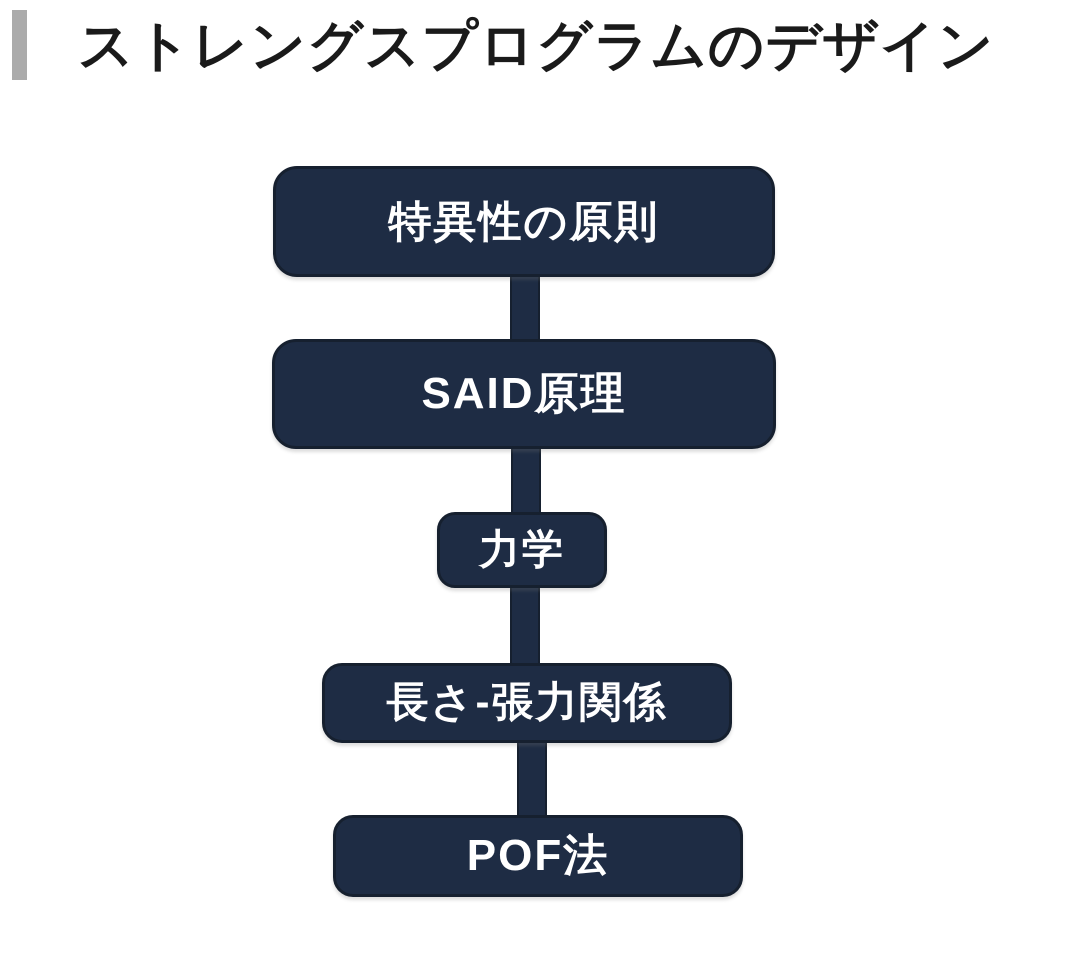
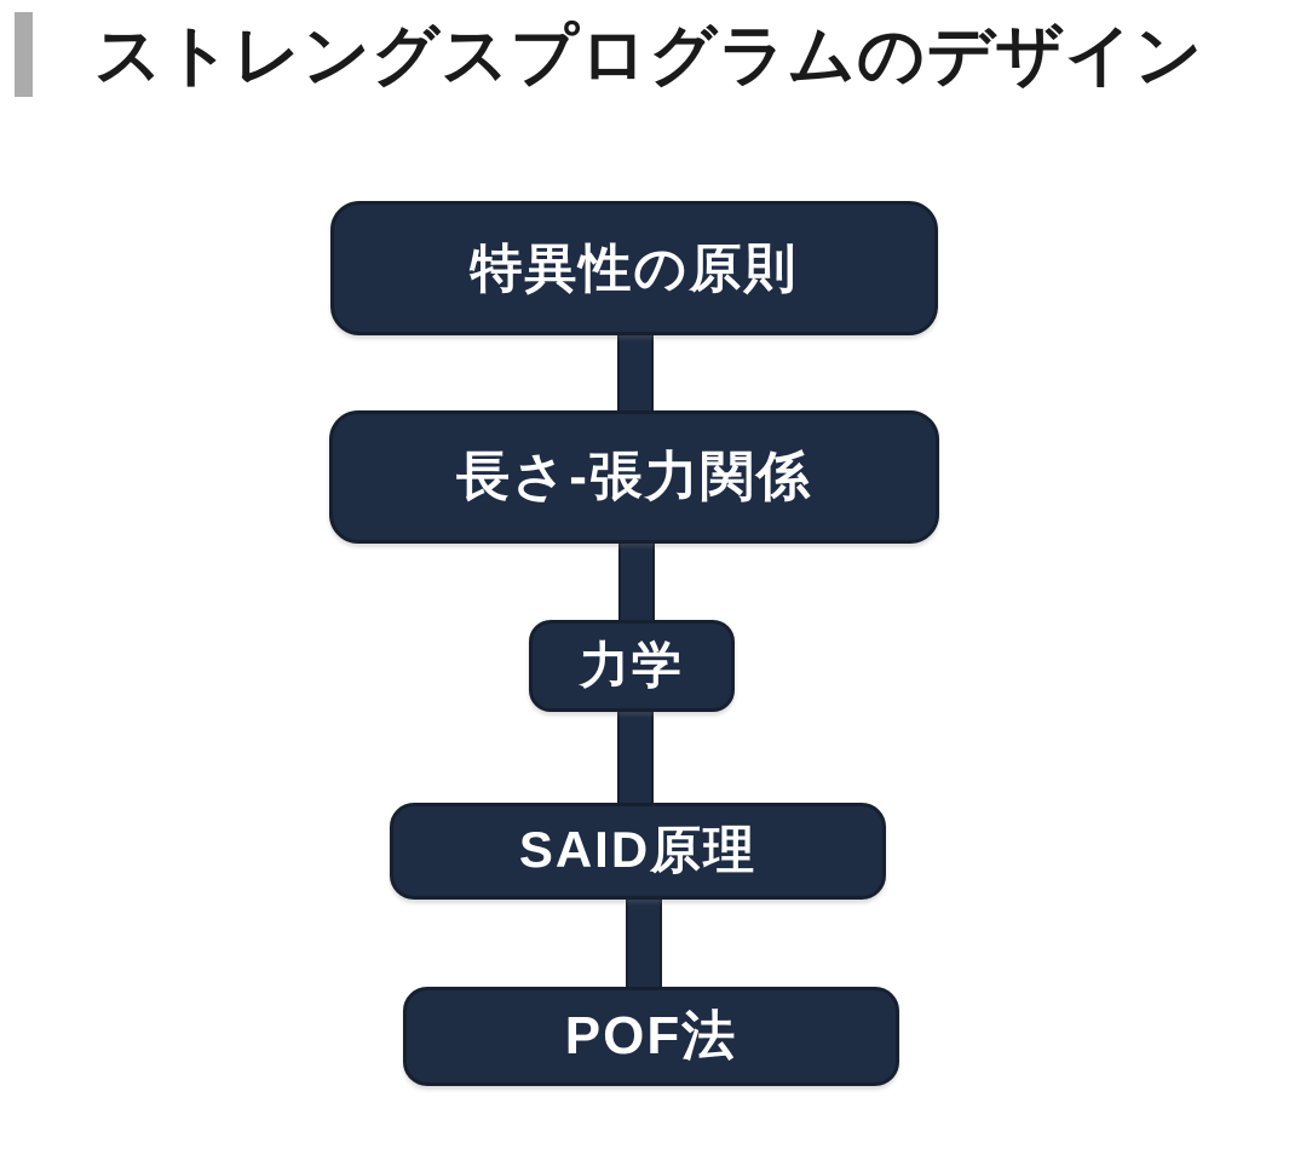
  ストレングスプログラムのデザイン
  特異性の原則
- SAID原理
+ 長さ-張力関係
  力学
- 長さ-張力関係
+ SAID原理
  POF法
